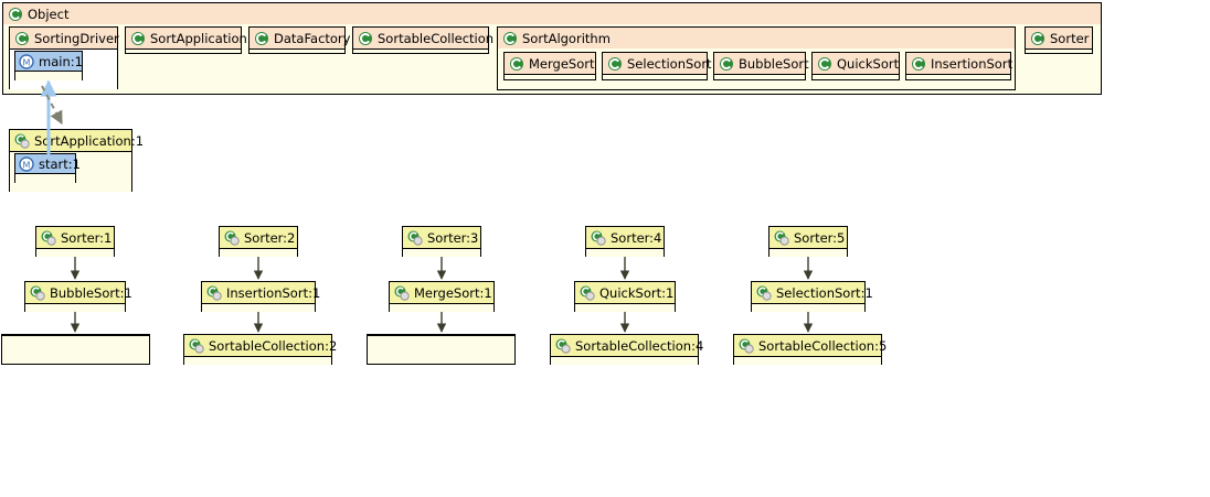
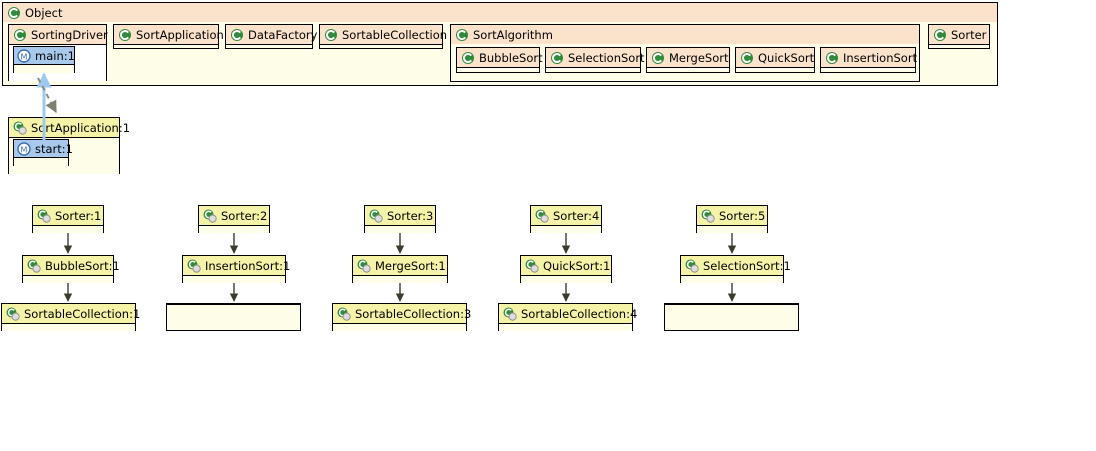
  Object
  SortingDriver
  M
  main:1
  SortApplication
  DataFactory
  SortableCollection
  SortAlgorithm
- MergeSort
+ BubbleSort
  SelectionSort
- BubbleSort
+ MergeSort
  QuickSort
  InsertionSort
  Sorter
  SortApplication:1
  M
  start:1
  Sorter:1
  BubbleSort:1
+ SortableCollection:1
  Sorter:2
  InsertionSort:1
- SortableCollection:2
  Sorter:3
  MergeSort:1
+ SortableCollection:3
  Sorter:4
  QuickSort:1
  SortableCollection:4
  Sorter:5
  SelectionSort:1
- SortableCollection:5
